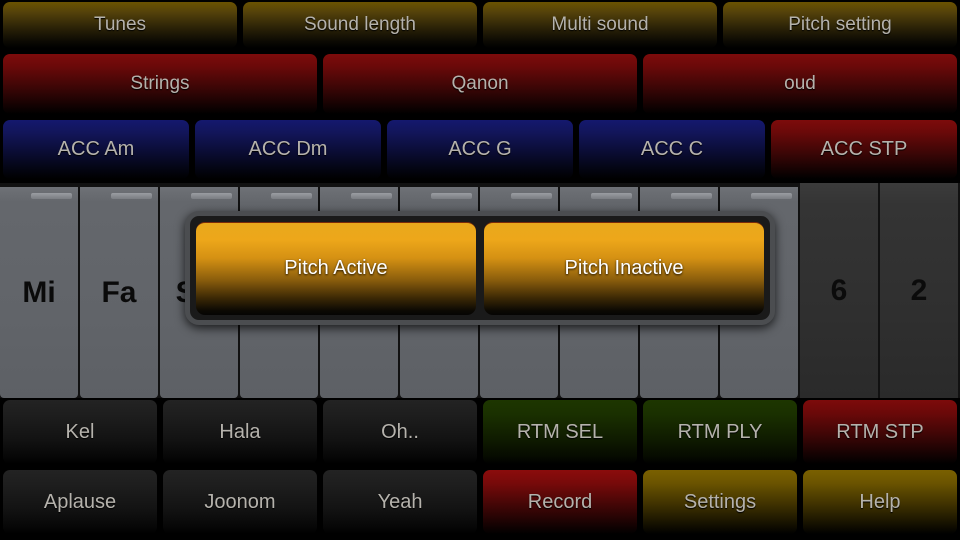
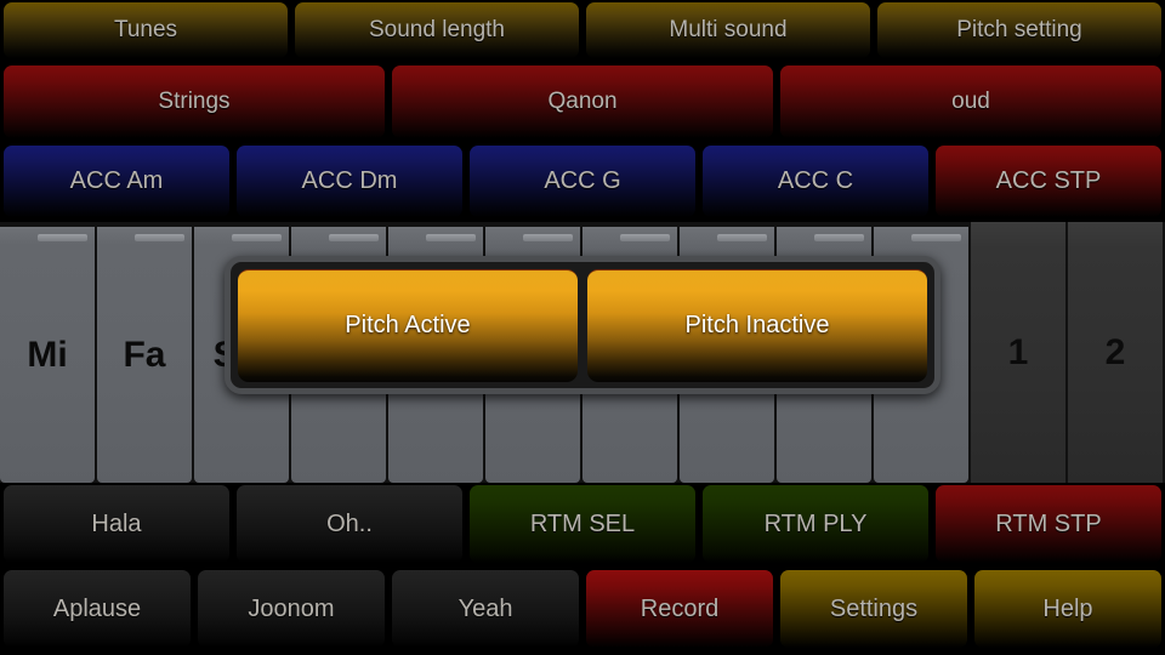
  Tunes
  Sound length
  Multi sound
  Pitch setting
  Strings
  Qanon
  oud
  ACC Am
  ACC Dm
  ACC G
  ACC C
  ACC STP
  Mi
  Fa
- 6
+ 1
  2
- Kel
  Hala
  Oh..
  RTM SEL
  RTM PLY
  RTM STP
  Aplause
  Joonom
  Yeah
  Record
  Settings
  Help
  Pitch Active
  Pitch Inactive
